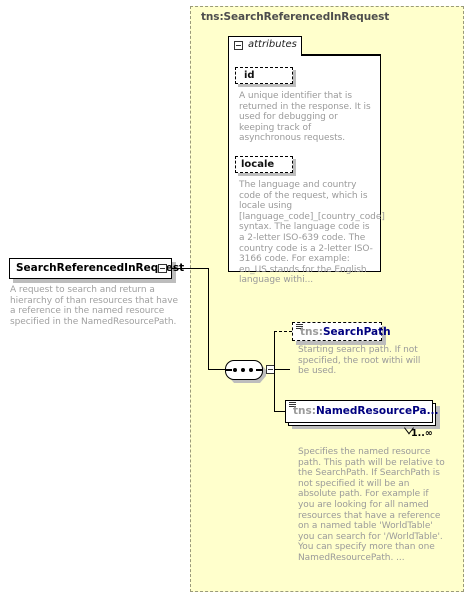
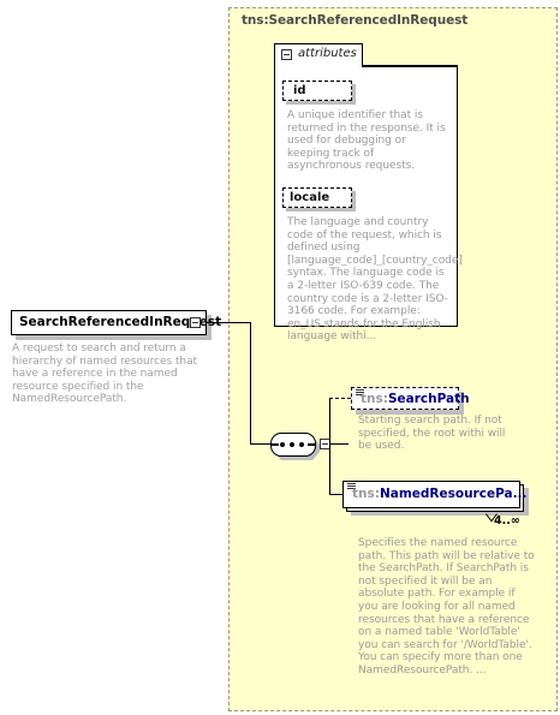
  tns:SearchReferencedInRequest
  attributes
  id
  A unique identifier that is returned in the response. It is used for debugging or keeping track of asynchronous requests.
  locale
- The language and country code of the request, which is locale using [language_code]_[country_code] syntax. The language code is a 2-letter ISO-639 code. The country code is a 2-letter ISO-3166 code. For example: en_US stands for the English language withi...
+ The language and country code of the request, which is defined using [language_code]_[country_code] syntax. The language code is a 2-letter ISO-639 code. The country code is a 2-letter ISO-3166 code. For example: en_US stands for the English language withi...
  SearchReferencedInReqe
- A request to search and return a hierarchy of than resources that have a reference in the named resource specified in the NamedResourcePath.
+ A request to search and return a hierarchy of named resources that have a reference in the named resource specified in the NamedResourcePath.
  tns:SearchPath
  Starting search path. If not specified, the root withi will be used.
  tns:NamedResourcePa...
- 1..∞
+ 4..∞
  Specifies the named resource path. This path will be relative to the SearchPath. If SearchPath is not specified it will be an absolute path. For example if you are looking for all named resources that have a reference on a named table 'WorldTable' you can search for '/WorldTable'. You can specify more than one NamedResourcePath. ...
